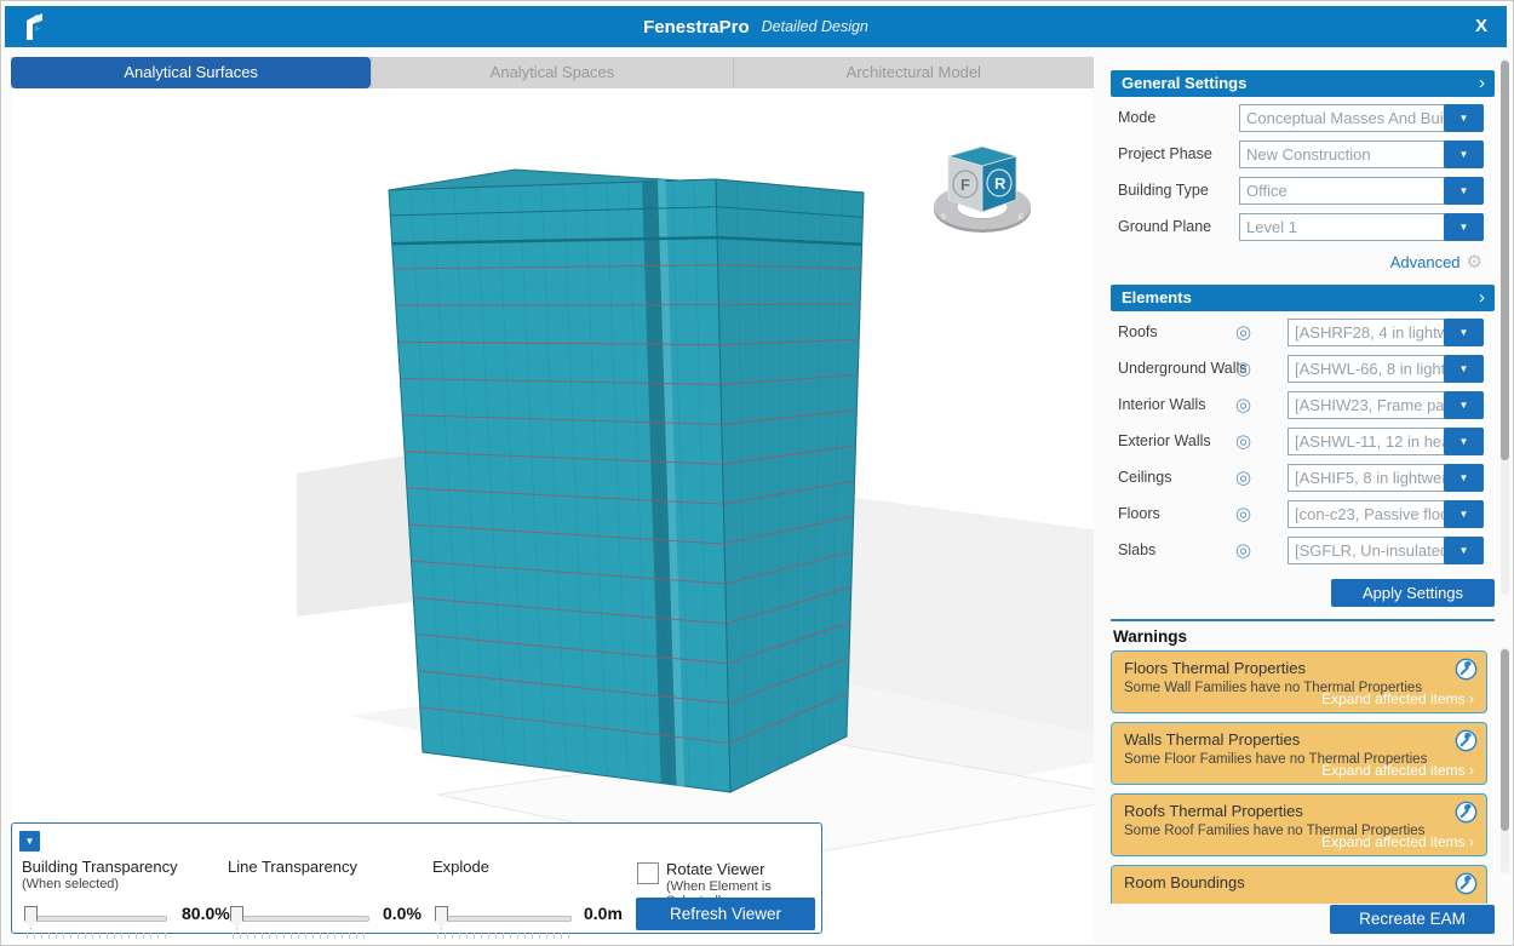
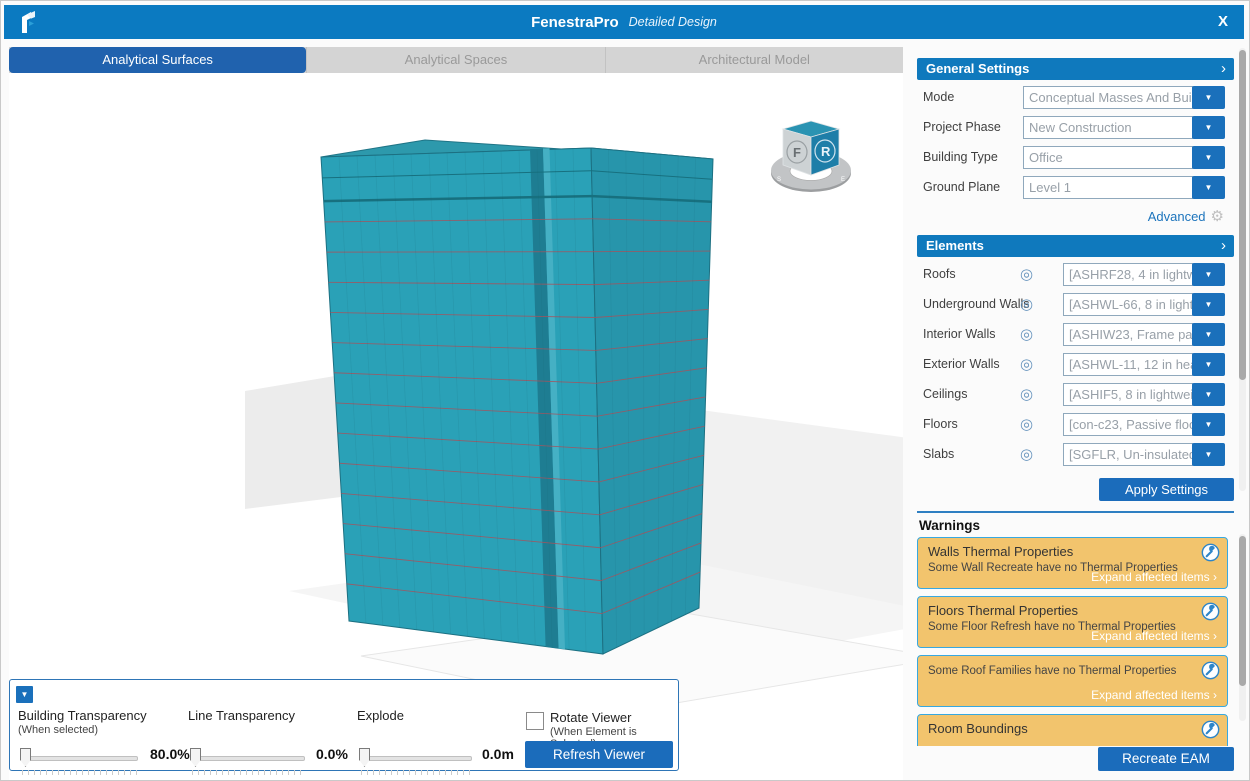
  FenestraPro
  Detailed Design
  X
  Analytical Surfaces
  Analytical Spaces
  Architectural Model
  F
  R
  ▼
  Building Transparency
  (When selected)
  80.0%
  Line Transparency
  0.0%
  Explode
  0.0m
  Rotate Viewer
  Refresh Viewer
  General Settings
  ›
  Mode
  Conceptual Masses And Bui
  ▼
  Project Phase
  New Construction
  ▼
  Building Type
  Office
  ▼
  Ground Plane
  Level 1
  ▼
  Advanced ⚙
  Elements
  ›
  Roofs
  ◎
  [ASHRF28, 4 in light
  ▼
  Underground Walls
  ◎
  [ASHWL-66, 8 in ligh
  ▼
  Interior Walls
  ◎
  [ASHIW23, Frame pa
  ▼
  Exterior Walls
  ◎
  [ASHWL-11, 12 in he
  ▼
  Ceilings
  ◎
  [ASHIF5, 8 in lightwe
  ▼
  Floors
  ◎
  [con-c23, Passive flo
  ▼
  Slabs
  ◎
  [SGFLR, Un-insulate
  ▼
  Apply Settings
  Warnings
- Floors Thermal Properties
+ Walls Thermal Properties
- Some Wall Families have no Thermal Properties
+ Some Wall Recreate have no Thermal Properties
  Expand affected items ›
- Walls Thermal Properties
+ Floors Thermal Properties
- Some Floor Families have no Thermal Properties
+ Some Floor Refresh have no Thermal Properties
  Expand affected items ›
- Roofs Thermal Properties
  Some Roof Families have no Thermal Properties
  Expand affected items ›
  Room Boundings
  Recreate EAM
